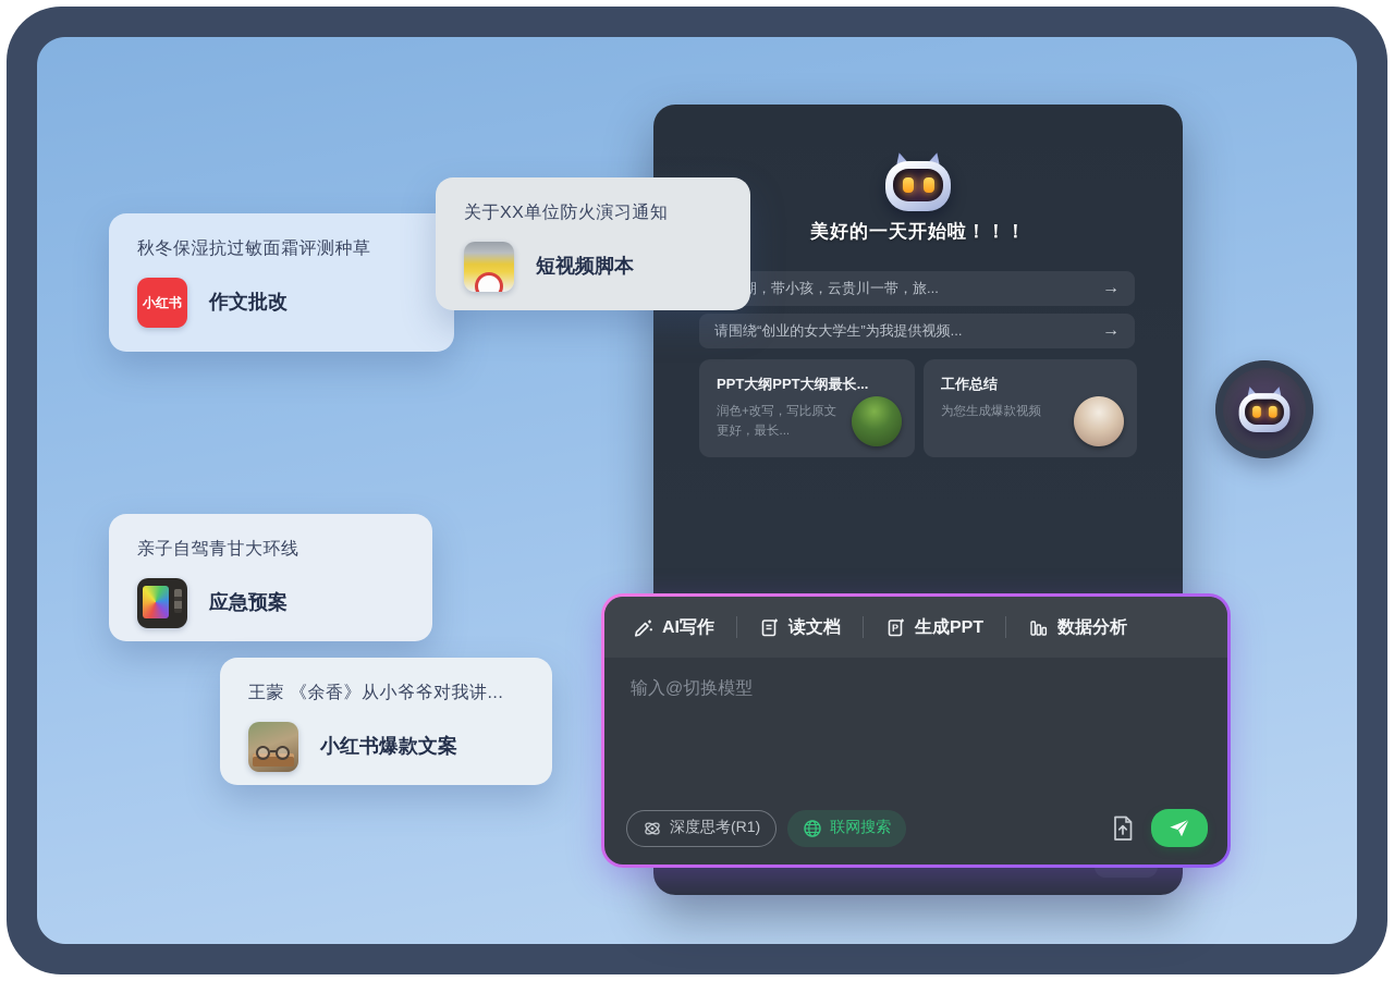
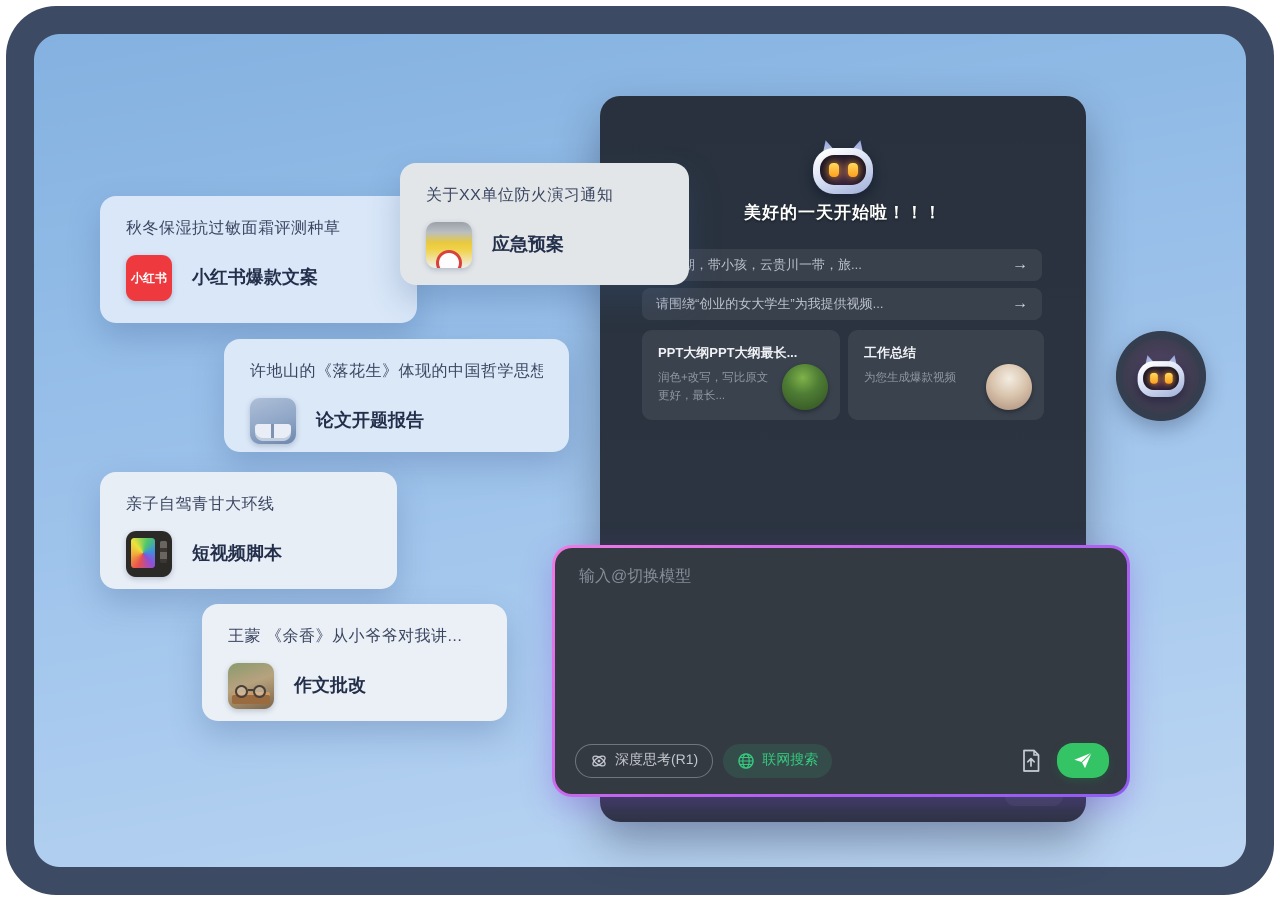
  美好的一天开始啦！！！
  ，带小孩，云贵川一带，旅...
  →
  请围绕“创业的女大学生”为我提供视频...
  →
  PPT大纲PPT大纲最长...
  润色+改写，写比原文更好，最长...
  工作总结
  为您生成爆款视频
  秋冬保湿抗过敏面霜评测种草
  小红书
- 作文批改
+ 小红书爆款文案
  关于XX单位防火演习通知
- 短视频脚本
+ 应急预案
+ 许地山的《落花生》体现的中国哲学思想
+ 论文开题报告
  亲子自驾青甘大环线
- 应急预案
+ 短视频脚本
  王蒙 《余香》从小爷爷对我讲...
- 小红书爆款文案
+ 作文批改
- AI写作
- 读文档
- P
- 生成PPT
- 数据分析
  输入@切换模型
  深度思考(R1)
  联网搜索
